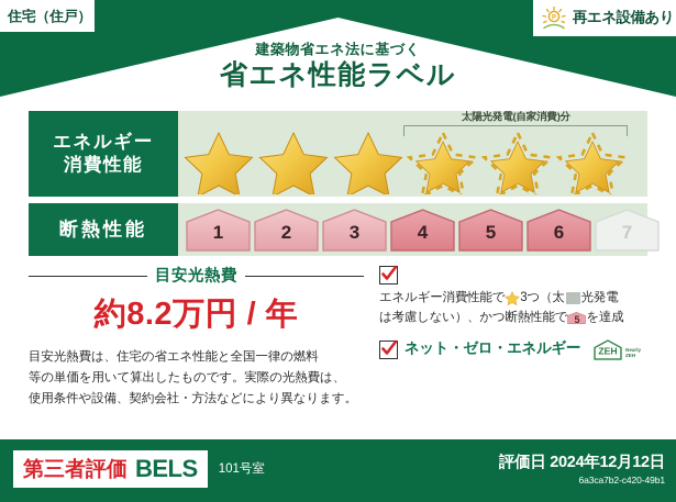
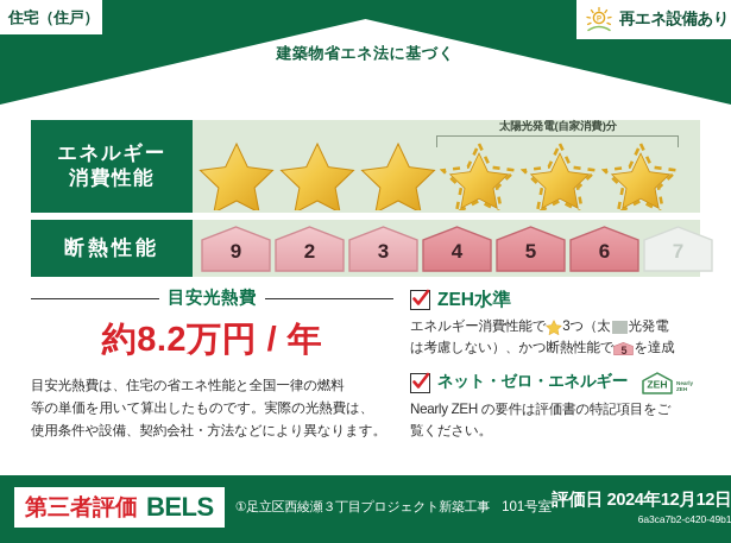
  住宅（住戸）
  再エネ設備あり
  建築物省エネ法に基づく
- 省エネ性能ラベル
  エネルギー
  消費性能
  太陽光発電(自家消費)分
  断熱性能
- 1
+ 9
  2
  3
  4
  5
  6
  7
  目安光熱費
  約8.2万円 / 年
  目安光熱費は、住宅の省エネ性能と全国一律の燃料
  等の単価を用いて算出したものです。実際の光熱費は、
  使用条件や設備、契約会社・方法などにより異なります。
+ ZEH水準
  エネルギー消費性能で
  3つ（太
  光発電
  は考慮しない）、かつ断熱性能で
  5
  を達成
  ネット・ゼロ・エネルギー
  ZEH
+ Nearly ZEH の要件は評価書の特記項目をご
+ 覧ください。
  第三者評価
  BELS
+ ①足立区西綾瀬３丁目プロジェクト新築工事
  101号室
  評価日 2024年12月12日
  6a3ca7b2-c420-49b1
